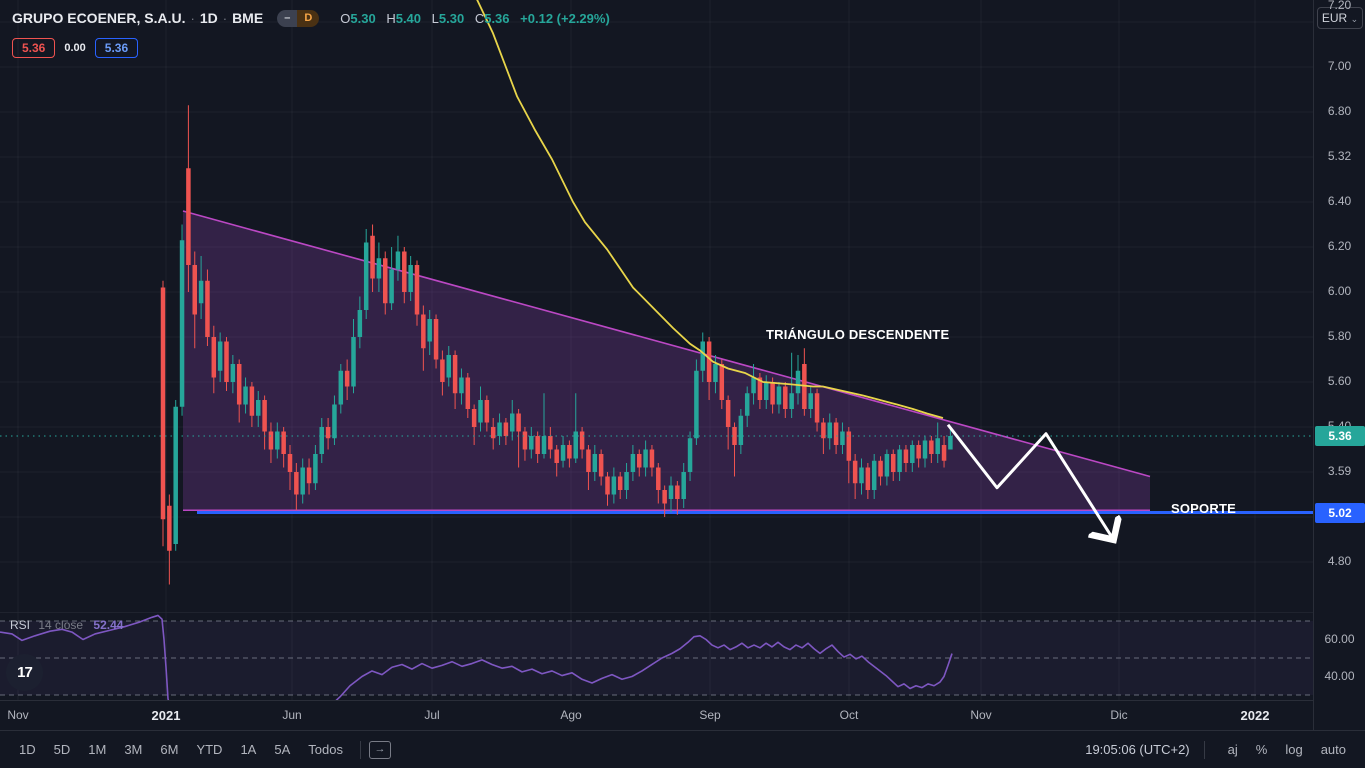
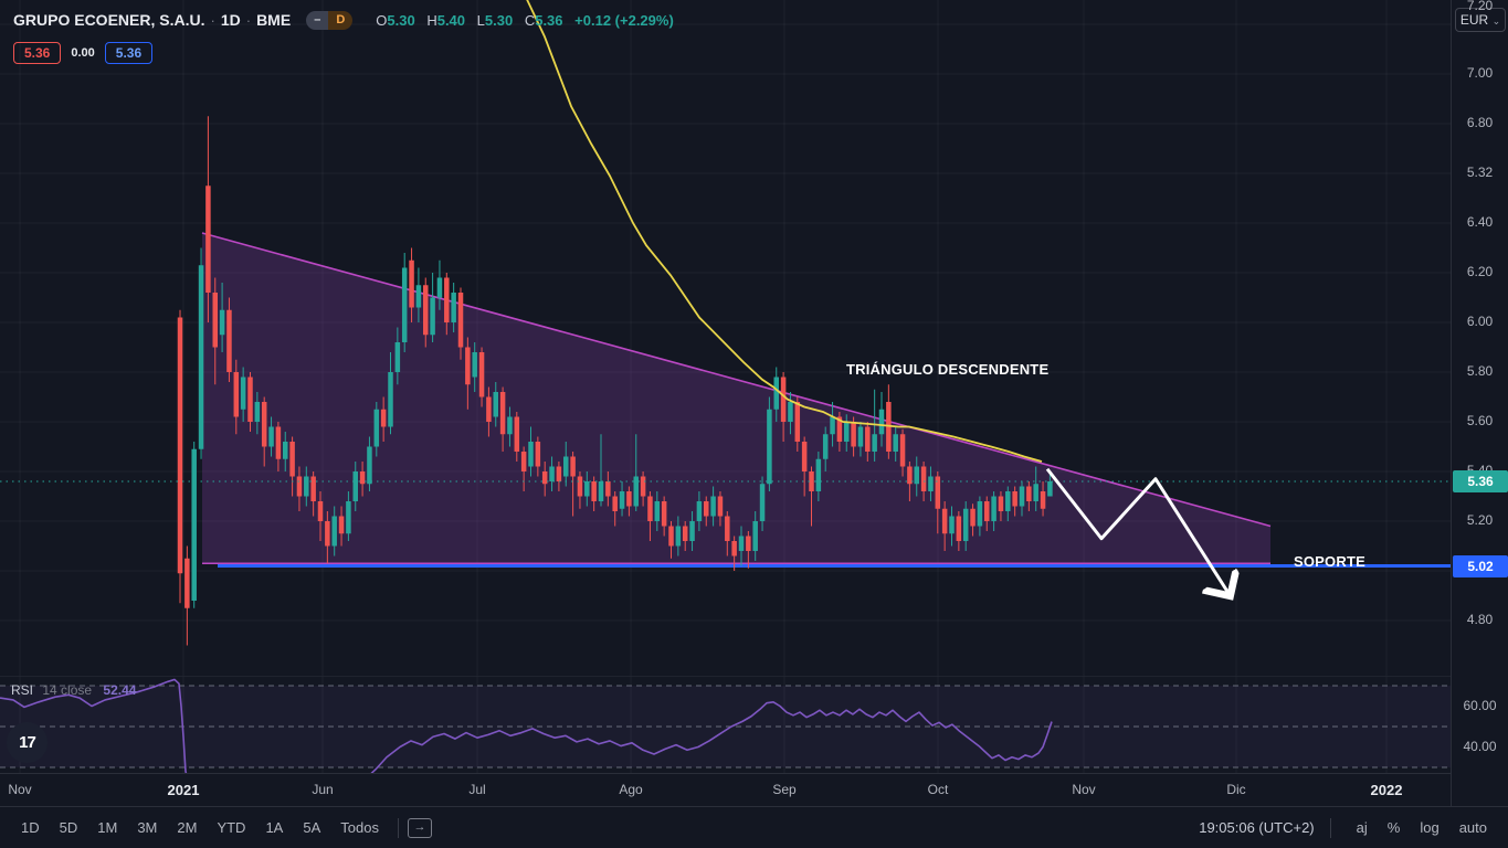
  GRUPO ECOENER, S.A.U.
  ·
  1D
  ·
  BME
  –
  D
  O5.30 H5.40 L5.30 C5.36 +0.12 (+2.29%)
  5.36
  0.00
  5.36
  RSI 14 close 52.44
  TRIÁNGULO DESCENDENTE
  SOPORTE
  EUR ⌄
  5.36
  5.02
  7.20
  7.00
  6.80
  5.32
  6.40
  6.20
  6.00
  5.80
  5.60
- 3.59
+ 5.20
  4.80
  60.00
  40.00
  Nov
  2021
  Jun
  Jul
  Ago
  Sep
  Oct
  Nov
  Dic
  2022
  1D
  5D
  1M
  3M
- 6M
+ 2M
  YTD
  1A
  5A
  Todos
  →
  19:05:06 (UTC+2)
  aj
  %
  log
  auto
  17
